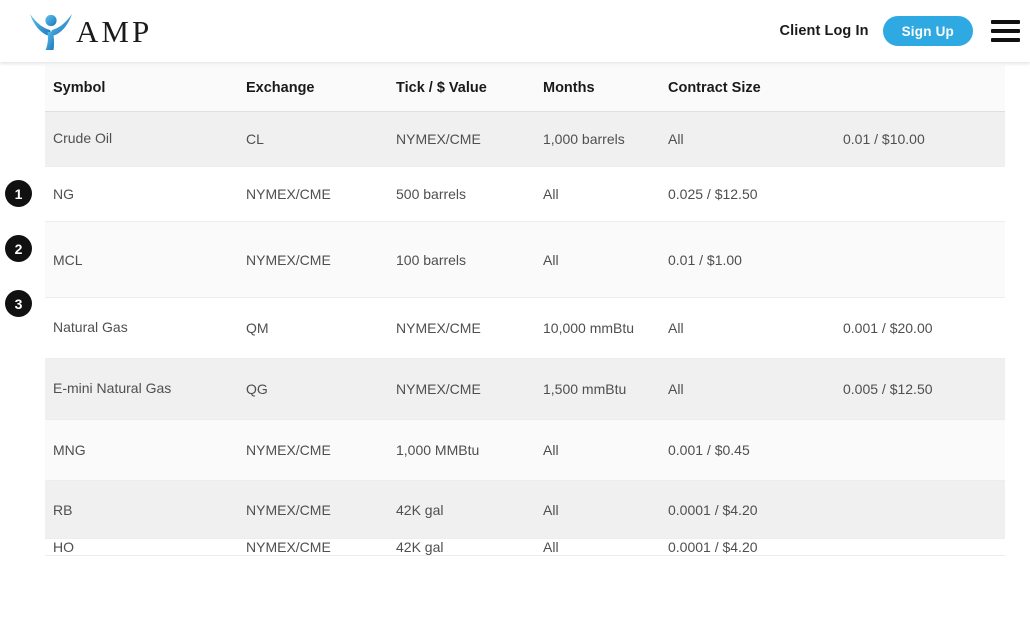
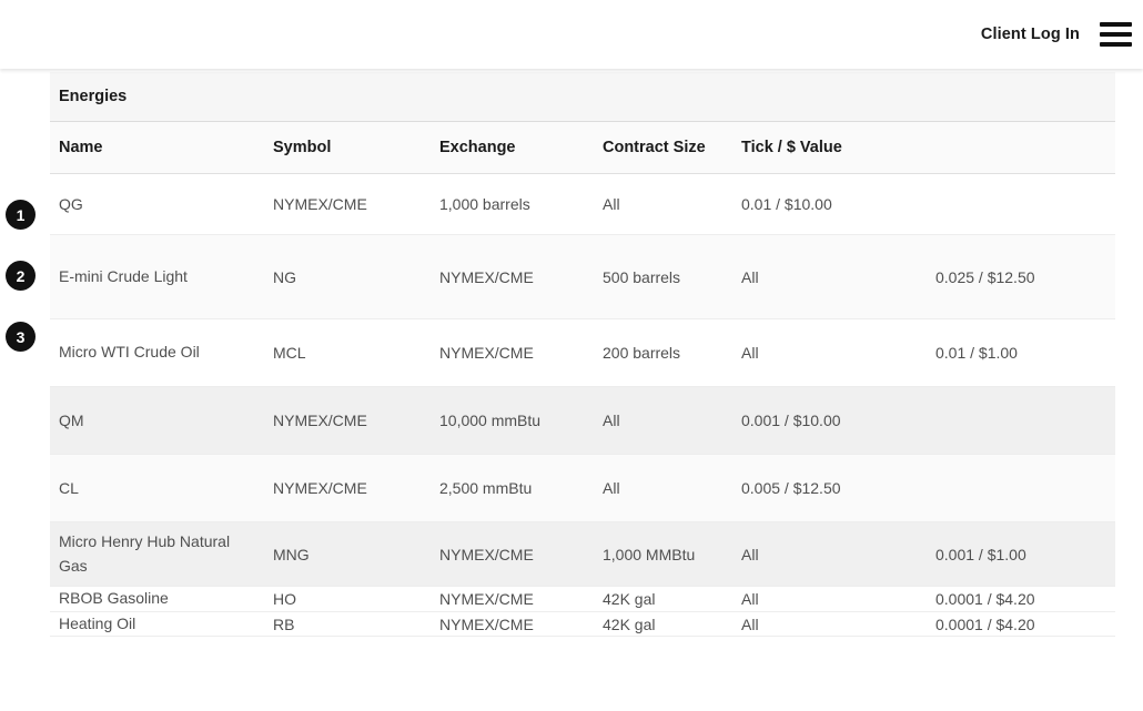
- AMP
  Client Log In
- Sign Up
  1
  2
  3
+ Energies
+ Name
  Symbol
  Exchange
- Tick / $ Value
+ Contract Size
- Months
- Contract Size
+ Tick / $ Value
- Crude Oil
- CL
+ QG
  NYMEX/CME
  1,000 barrels
  All
  0.01 / $10.00
+ E-mini Crude Light
  NG
  NYMEX/CME
  500 barrels
  All
  0.025 / $12.50
+ Micro WTI Crude Oil
  MCL
  NYMEX/CME
- 100 barrels
+ 200 barrels
  All
  0.01 / $1.00
- Natural Gas
  QM
  NYMEX/CME
  10,000 mmBtu
  All
- 0.001 / $20.00
+ 0.001 / $10.00
- E-mini Natural Gas
- QG
+ CL
  NYMEX/CME
- 1,500 mmBtu
+ 2,500 mmBtu
  All
  0.005 / $12.50
+ Micro Henry Hub Natural Gas
  MNG
  NYMEX/CME
  1,000 MMBtu
  All
- 0.001 / $0.45
+ 0.001 / $1.00
+ RBOB Gasoline
- RB
+ HO
  NYMEX/CME
  42K gal
  All
  0.0001 / $4.20
+ Heating Oil
- HO
+ RB
  NYMEX/CME
  42K gal
  All
  0.0001 / $4.20
